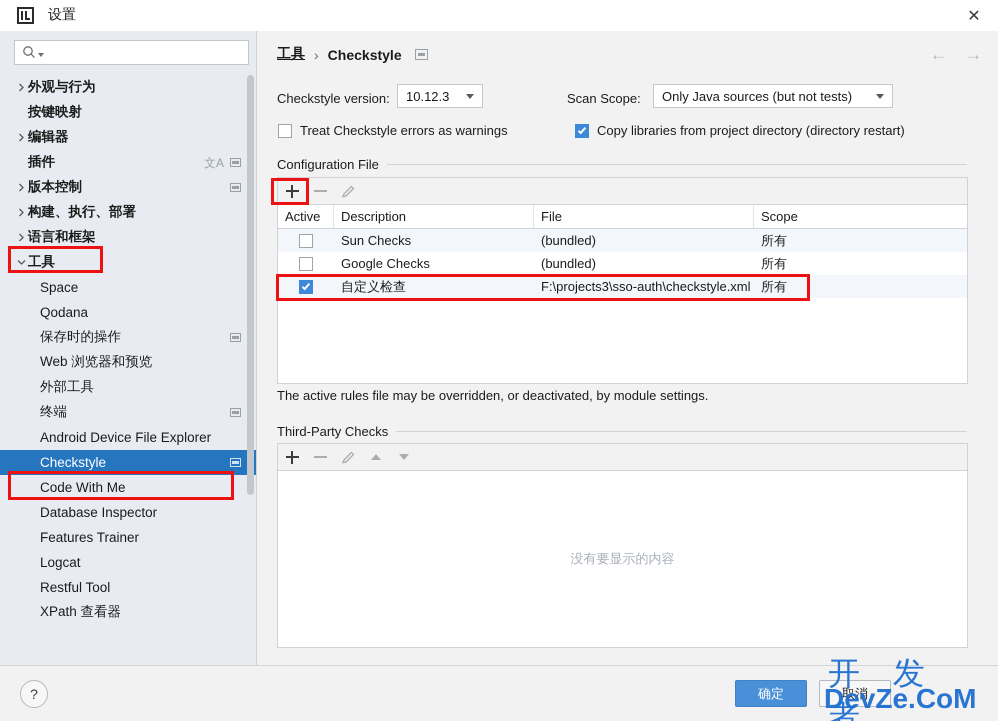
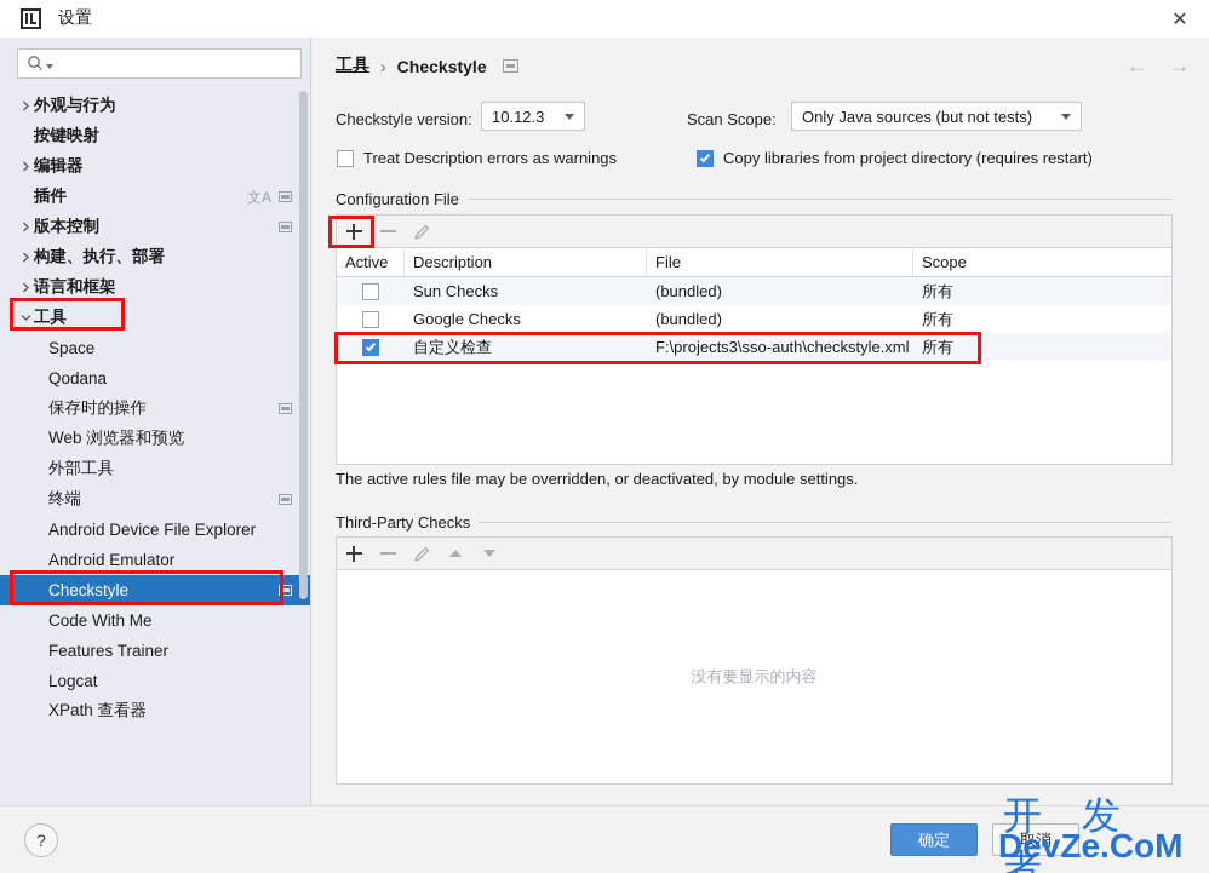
  设置
  ✕
  外观与行为
  按键映射
  编辑器
  插件
  文A
  版本控制
  构建、执行、部署
  语言和框架
  工具
  Space
  Qodana
  保存时的操作
  Web 浏览器和预览
  外部工具
  终端
  Android Device File Explorer
+ Android Emulator
  Checkstyle
  Code With Me
- Database Inspector
  Features Trainer
  Logcat
- Restful Tool
  XPath 查看器
  工具
  ›
  Checkstyle
  ←
  →
  Checkstyle version:
  10.12.3
  Scan Scope:
  Only Java sources (but not tests)
- Treat Checkstyle errors as warnings
+ Treat Description errors as warnings
- Copy libraries from project directory (directory restart)
+ Copy libraries from project directory (requires restart)
  Configuration File
  Active
  Description
  File
  Scope
  Sun Checks
  (bundled)
  所有
  Google Checks
  (bundled)
  所有
  自定义检查
  F:\projects3\sso-auth\checkstyle.xml
  所有
  The active rules file may be overridden, or deactivated, by module settings.
  Third-Party Checks
  没有要显示的内容
  ?
  确定
  取消
  开 发 者
  DevZe.CoM
